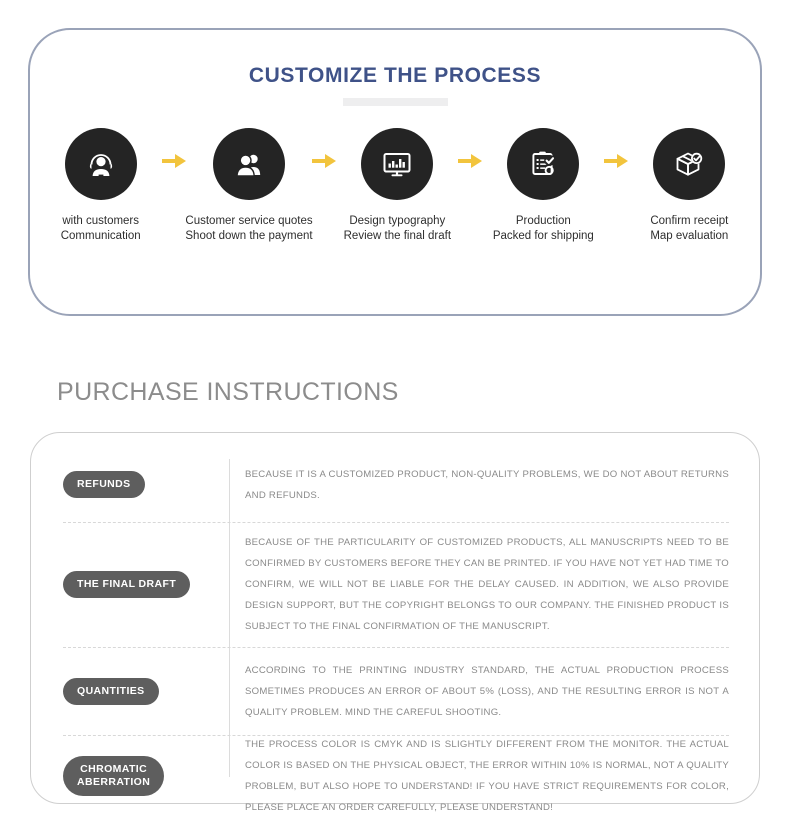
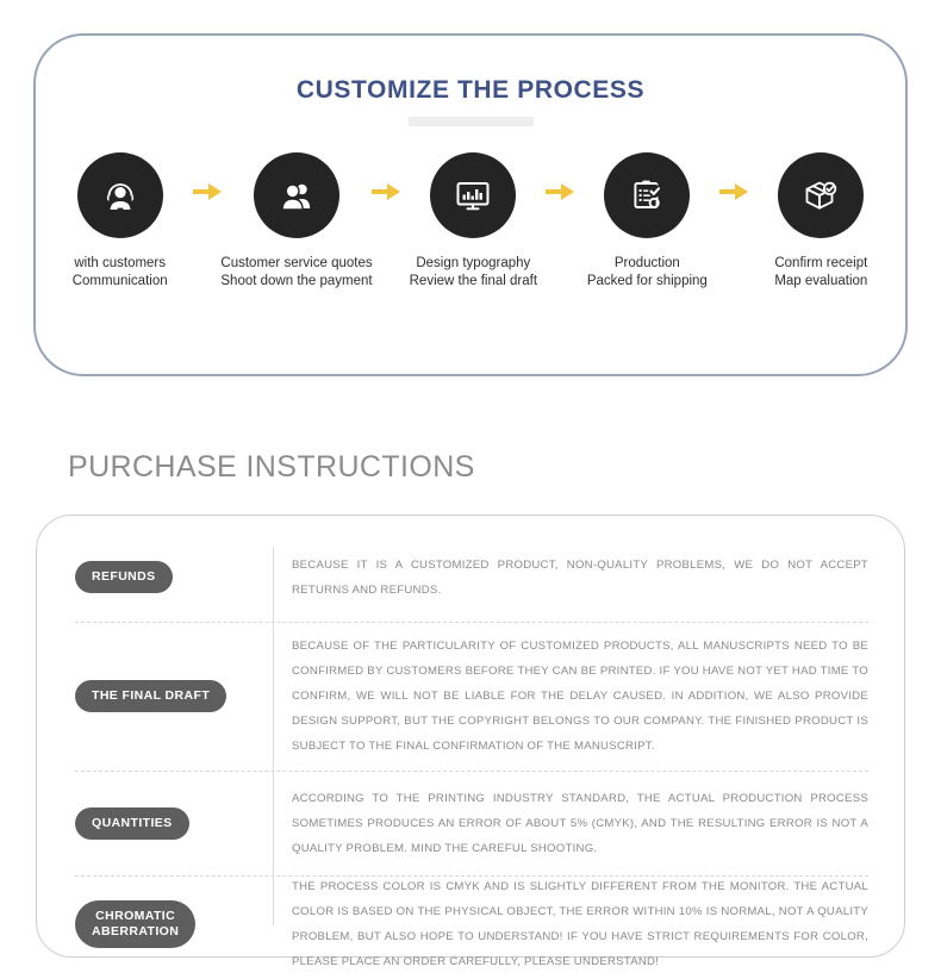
  CUSTOMIZE THE PROCESS
  with customers
  Communication
  Customer service quotes
  Shoot down the payment
  Design typography
  Review the final draft
  Production
  Packed for shipping
  Confirm receipt
  Map evaluation
  PURCHASE INSTRUCTIONS
  REFUNDS
- BECAUSE IT IS A CUSTOMIZED PRODUCT, NON-QUALITY PROBLEMS, WE DO NOT ABOUT RETURNS AND REFUNDS.
+ BECAUSE IT IS A CUSTOMIZED PRODUCT, NON-QUALITY PROBLEMS, WE DO NOT ACCEPT RETURNS AND REFUNDS.
  THE FINAL DRAFT
  BECAUSE OF THE PARTICULARITY OF CUSTOMIZED PRODUCTS, ALL MANUSCRIPTS NEED TO BE CONFIRMED BY CUSTOMERS BEFORE THEY CAN BE PRINTED. IF YOU HAVE NOT YET HAD TIME TO CONFIRM, WE WILL NOT BE LIABLE FOR THE DELAY CAUSED. IN ADDITION, WE ALSO PROVIDE DESIGN SUPPORT, BUT THE COPYRIGHT BELONGS TO OUR COMPANY. THE FINISHED PRODUCT IS SUBJECT TO THE FINAL CONFIRMATION OF THE MANUSCRIPT.
  QUANTITIES
- ACCORDING TO THE PRINTING INDUSTRY STANDARD, THE ACTUAL PRODUCTION PROCESS SOMETIMES PRODUCES AN ERROR OF ABOUT 5% (LOSS), AND THE RESULTING ERROR IS NOT A QUALITY PROBLEM. MIND THE CAREFUL SHOOTING.
+ ACCORDING TO THE PRINTING INDUSTRY STANDARD, THE ACTUAL PRODUCTION PROCESS SOMETIMES PRODUCES AN ERROR OF ABOUT 5% (CMYK), AND THE RESULTING ERROR IS NOT A QUALITY PROBLEM. MIND THE CAREFUL SHOOTING.
  CHROMATIC
  ABERRATION
  THE PROCESS COLOR IS CMYK AND IS SLIGHTLY DIFFERENT FROM THE MONITOR. THE ACTUAL COLOR IS BASED ON THE PHYSICAL OBJECT, THE ERROR WITHIN 10% IS NORMAL, NOT A QUALITY PROBLEM, BUT ALSO HOPE TO UNDERSTAND! IF YOU HAVE STRICT REQUIREMENTS FOR COLOR, PLEASE PLACE AN ORDER CAREFULLY, PLEASE UNDERSTAND!
